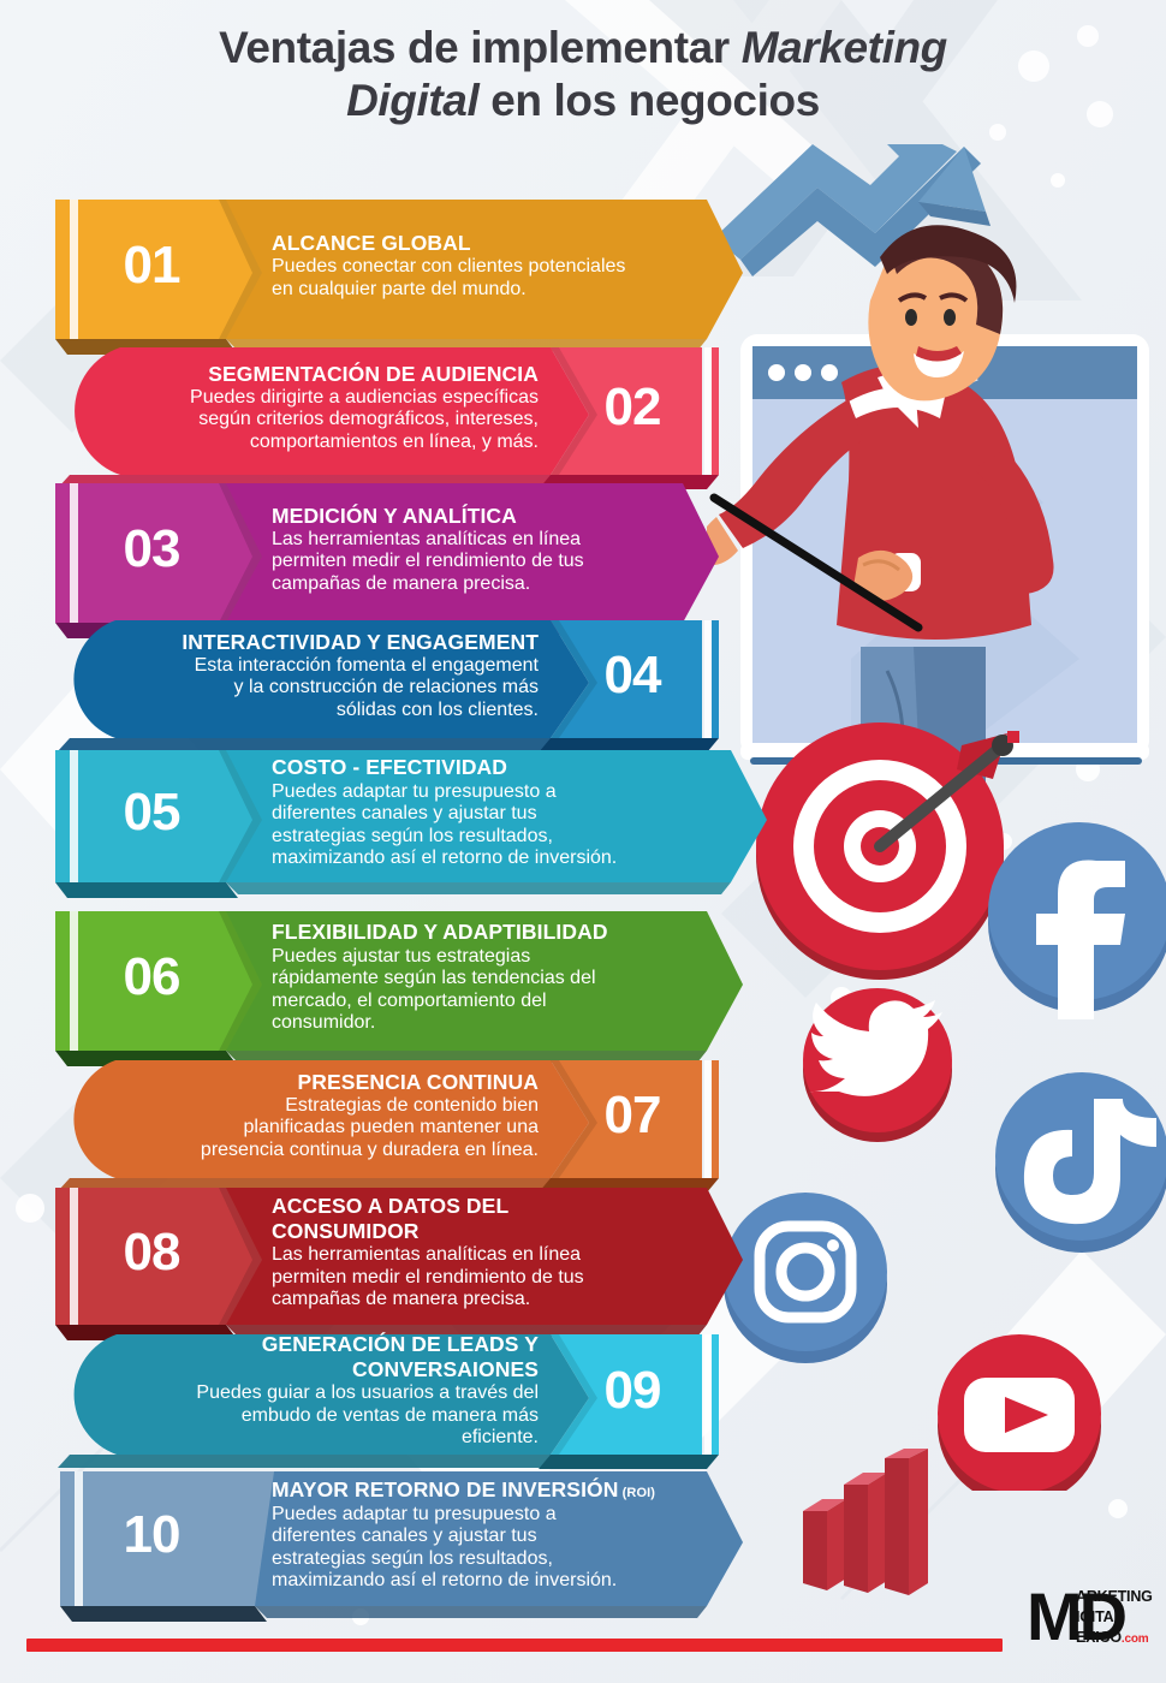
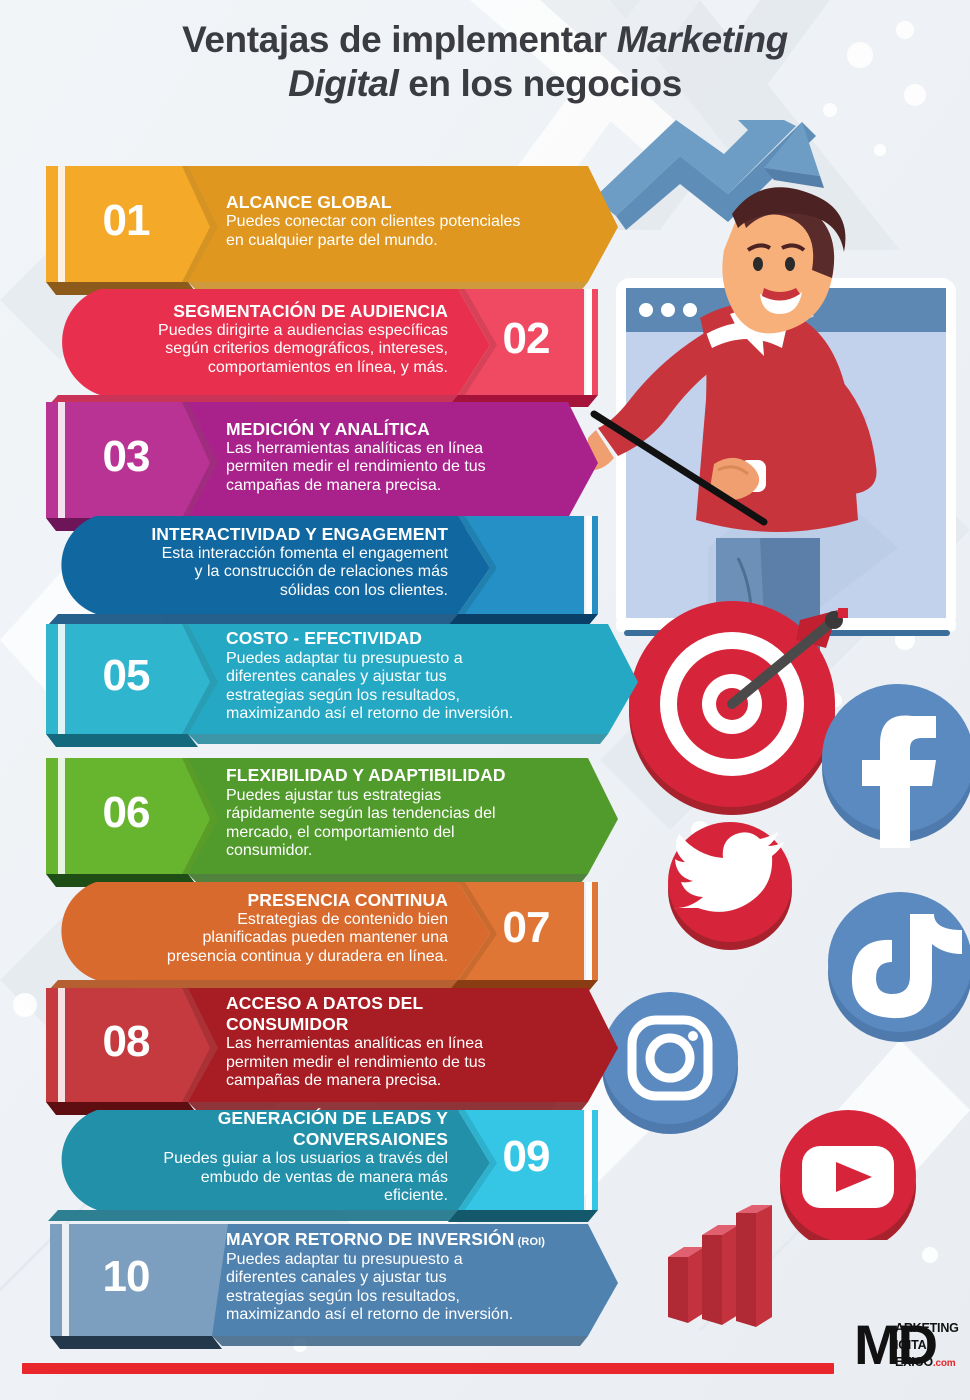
  Ventajas de implementar Marketing
  Digital en los negocios
  01
  ALCANCE GLOBAL
  Puedes conectar con clientes potenciales
  en cualquier parte del mundo.
  02
  SEGMENTACIÓN DE AUDIENCIA
  Puedes dirigirte a audiencias específicas
  según criterios demográficos, intereses,
  comportamientos en línea, y más.
  03
  MEDICIÓN Y ANALÍTICA
  Las herramientas analíticas en línea
  permiten medir el rendimiento de tus
  campañas de manera precisa.
- 04
  INTERACTIVIDAD Y ENGAGEMENT
  Esta interacción fomenta el engagement
  y la construcción de relaciones más
  sólidas con los clientes.
  05
  COSTO - EFECTIVIDAD
  Puedes adaptar tu presupuesto a
  diferentes canales y ajustar tus
  estrategias según los resultados,
  maximizando así el retorno de inversión.
  06
  FLEXIBILIDAD Y ADAPTIBILIDAD
  Puedes ajustar tus estrategias
  rápidamente según las tendencias del
  mercado, el comportamiento del
  consumidor.
  07
  PRESENCIA CONTINUA
  Estrategias de contenido bien
  planificadas pueden mantener una
  presencia continua y duradera en línea.
  08
  ACCESO A DATOS DEL
  CONSUMIDOR
  Las herramientas analíticas en línea
  permiten medir el rendimiento de tus
  campañas de manera precisa.
  09
  GENERACIÓN DE LEADS Y
  CONVERSAIONES
  Puedes guiar a los usuarios a través del
  embudo de ventas de manera más
  eficiente.
  10
  MAYOR RETORNO DE INVERSIÓN (ROI)
  Puedes adaptar tu presupuesto a
  diferentes canales y ajustar tus
  estrategias según los resultados,
  maximizando así el retorno de inversión.
  MD
  ARKETING
  IGITAL
  EXICO.com
